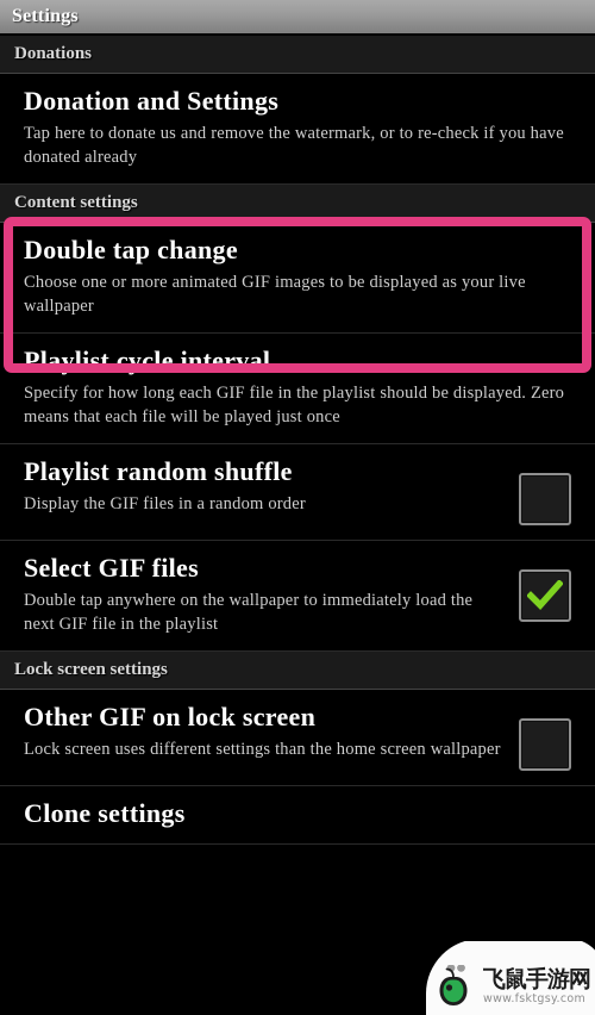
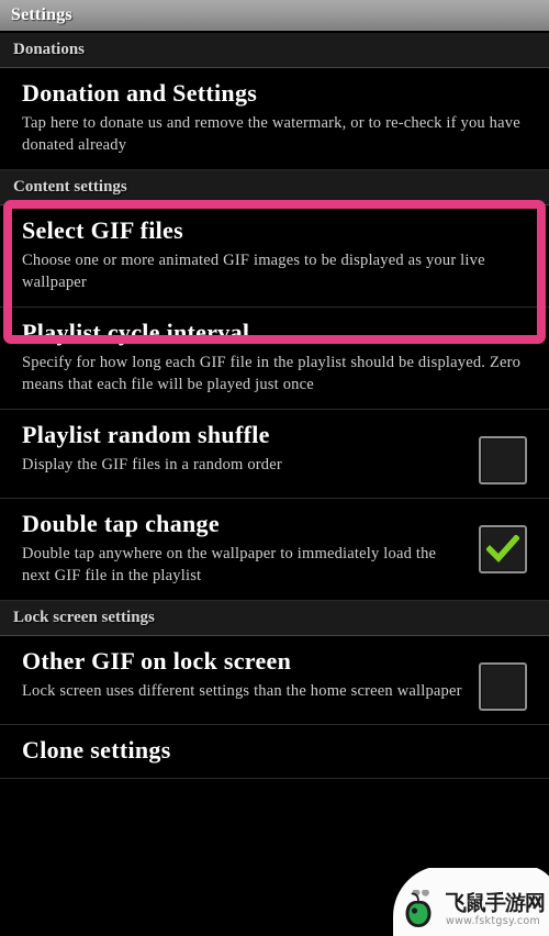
  Settings
  Donations
  Donation and Settings
  Tap here to donate us and remove the watermark, or to re-check if you have donated already
  Content settings
- Double tap change
+ Select GIF files
  Choose one or more animated GIF images to be displayed as your live wallpaper
  Playlist cycle interval
  Specify for how long each GIF file in the playlist should be displayed. Zero means that each file will be played just once
  Playlist random shuffle
  Display the GIF files in a random order
- Select GIF files
+ Double tap change
  Double tap anywhere on the wallpaper to immediately load the next GIF file in the playlist
  Lock screen settings
  Other GIF on lock screen
  Lock screen uses different settings than the home screen wallpaper
  Clone settings
  飞鼠手游网
  www.fsktgsy.com
